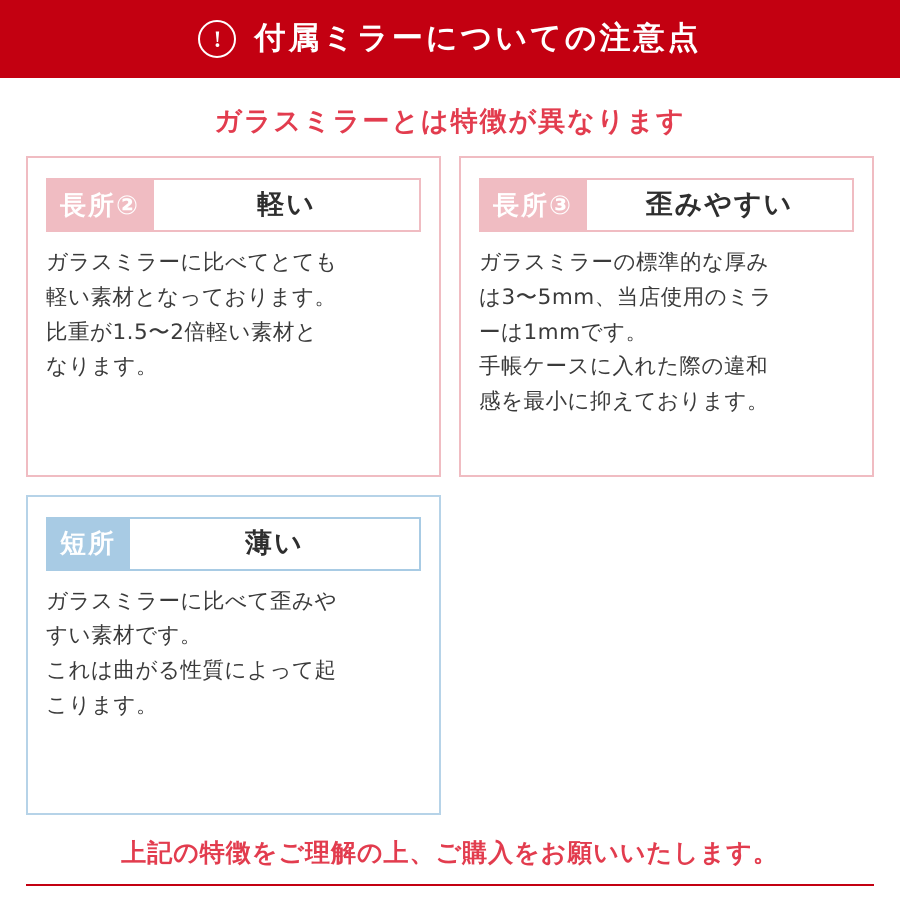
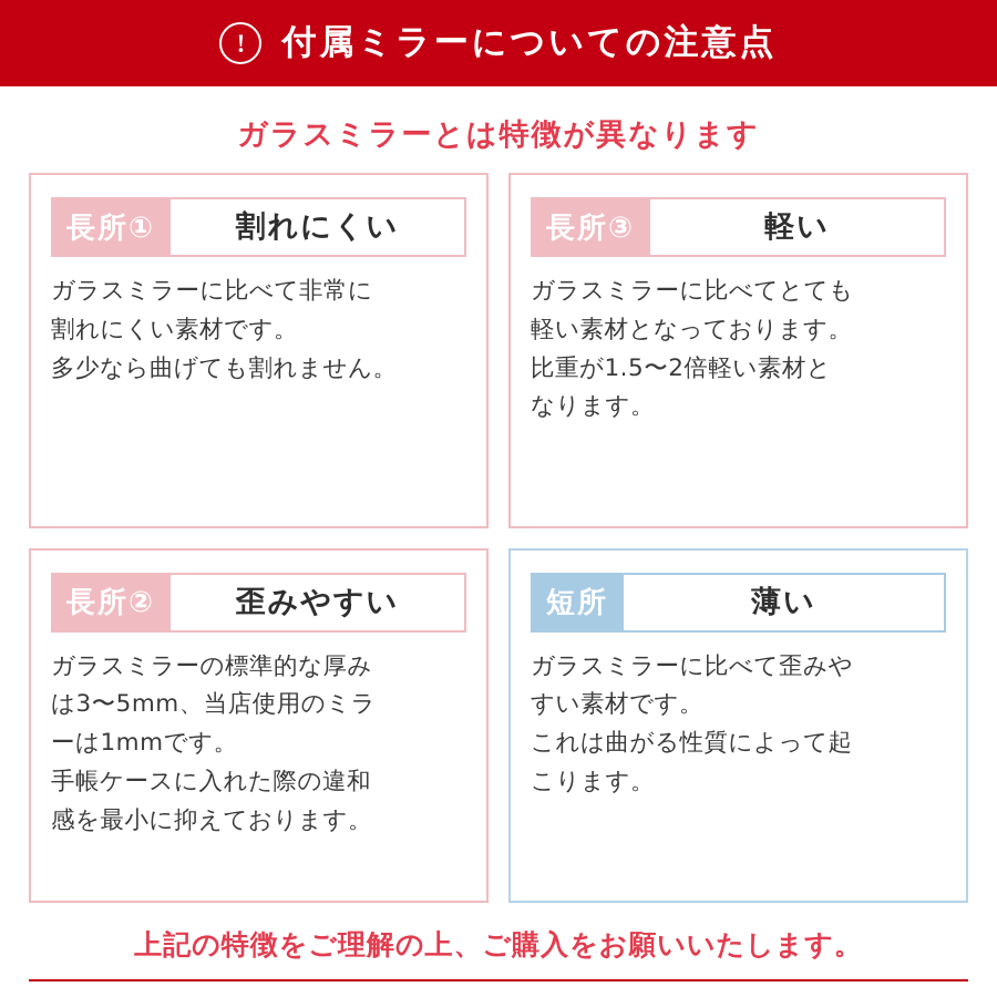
  !
  付属ミラーについての注意点
  ガラスミラーとは特徴が異なります
+ 長所①
+ 割れにくい
+ ガラスミラーに比べて非常に
+ 割れにくい素材です。
+ 多少なら曲げても割れません。
- 長所②
+ 長所③
  軽い
  ガラスミラーに比べてとても
  軽い素材となっております。
  比重が1.5〜2倍軽い素材と
  なります。
- 長所③
+ 長所②
  歪みやすい
  ガラスミラーの標準的な厚み
  は3〜5mm、当店使用のミラ
  ーは1mmです。
  手帳ケースに入れた際の違和
  感を最小に抑えております。
  短所
  薄い
  ガラスミラーに比べて歪みや
  すい素材です。
  これは曲がる性質によって起
  こります。
  上記の特徴をご理解の上、ご購入をお願いいたします。
